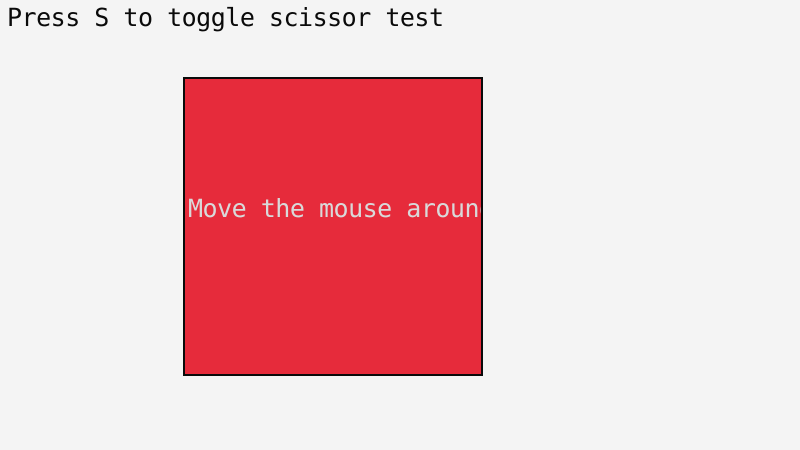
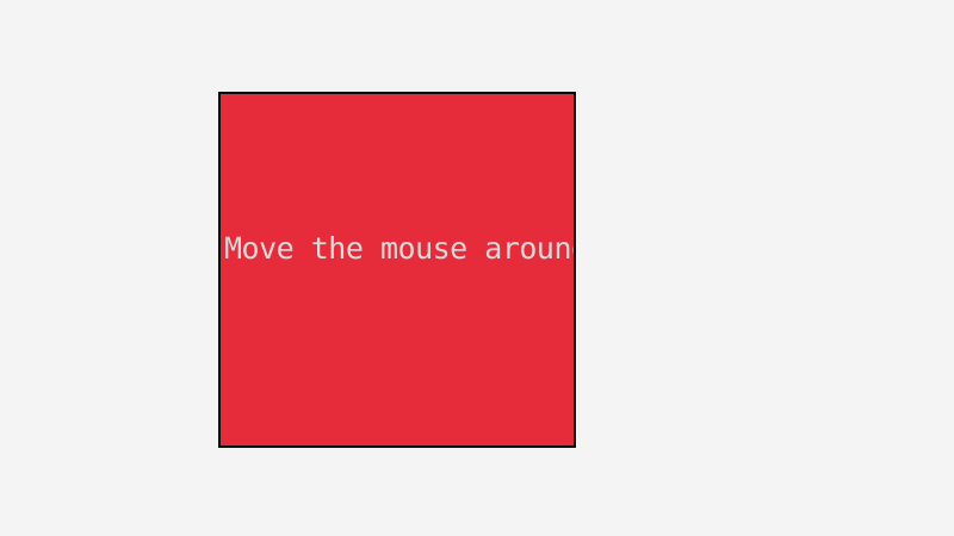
- Press S to toggle scissor test
  Move the mouse aroun
